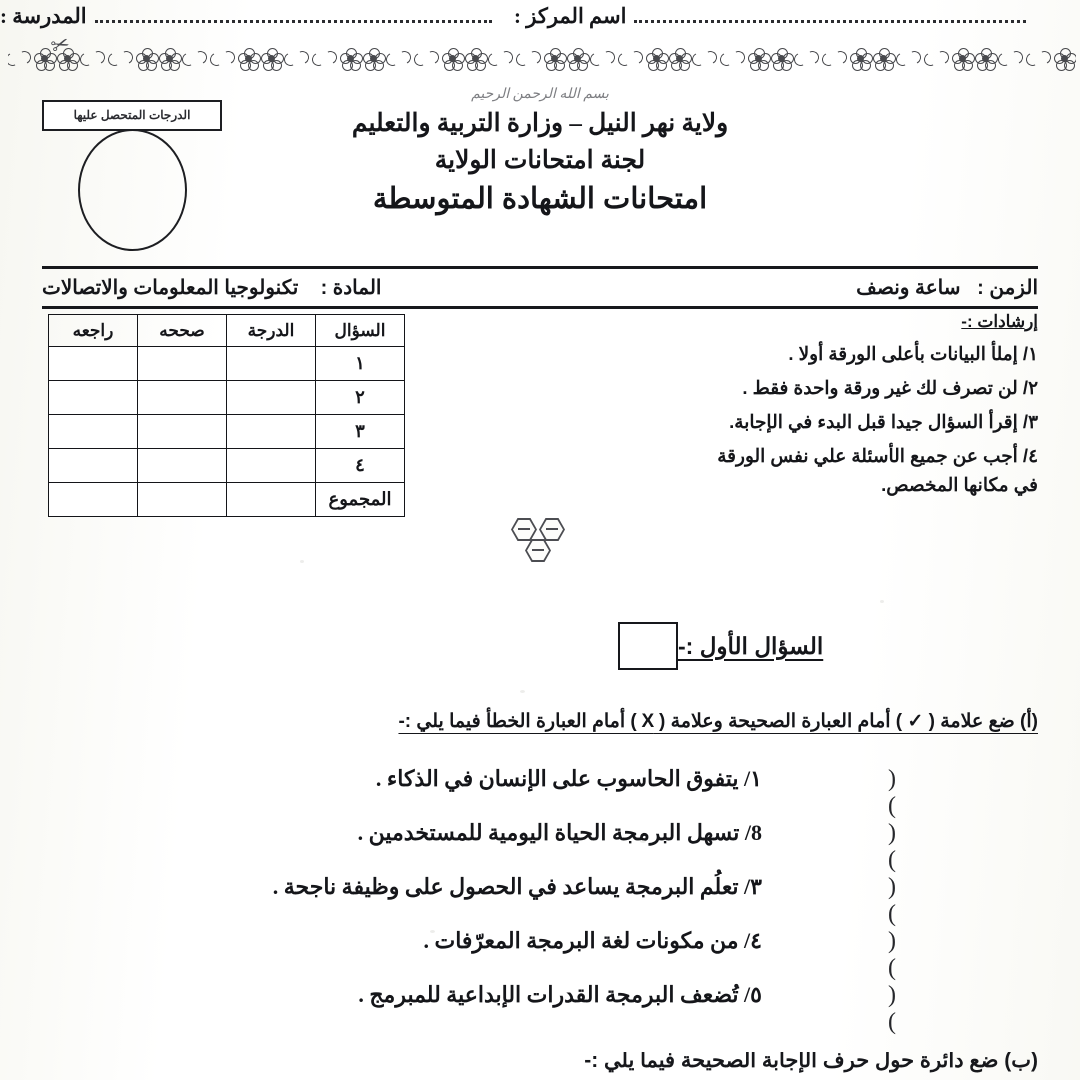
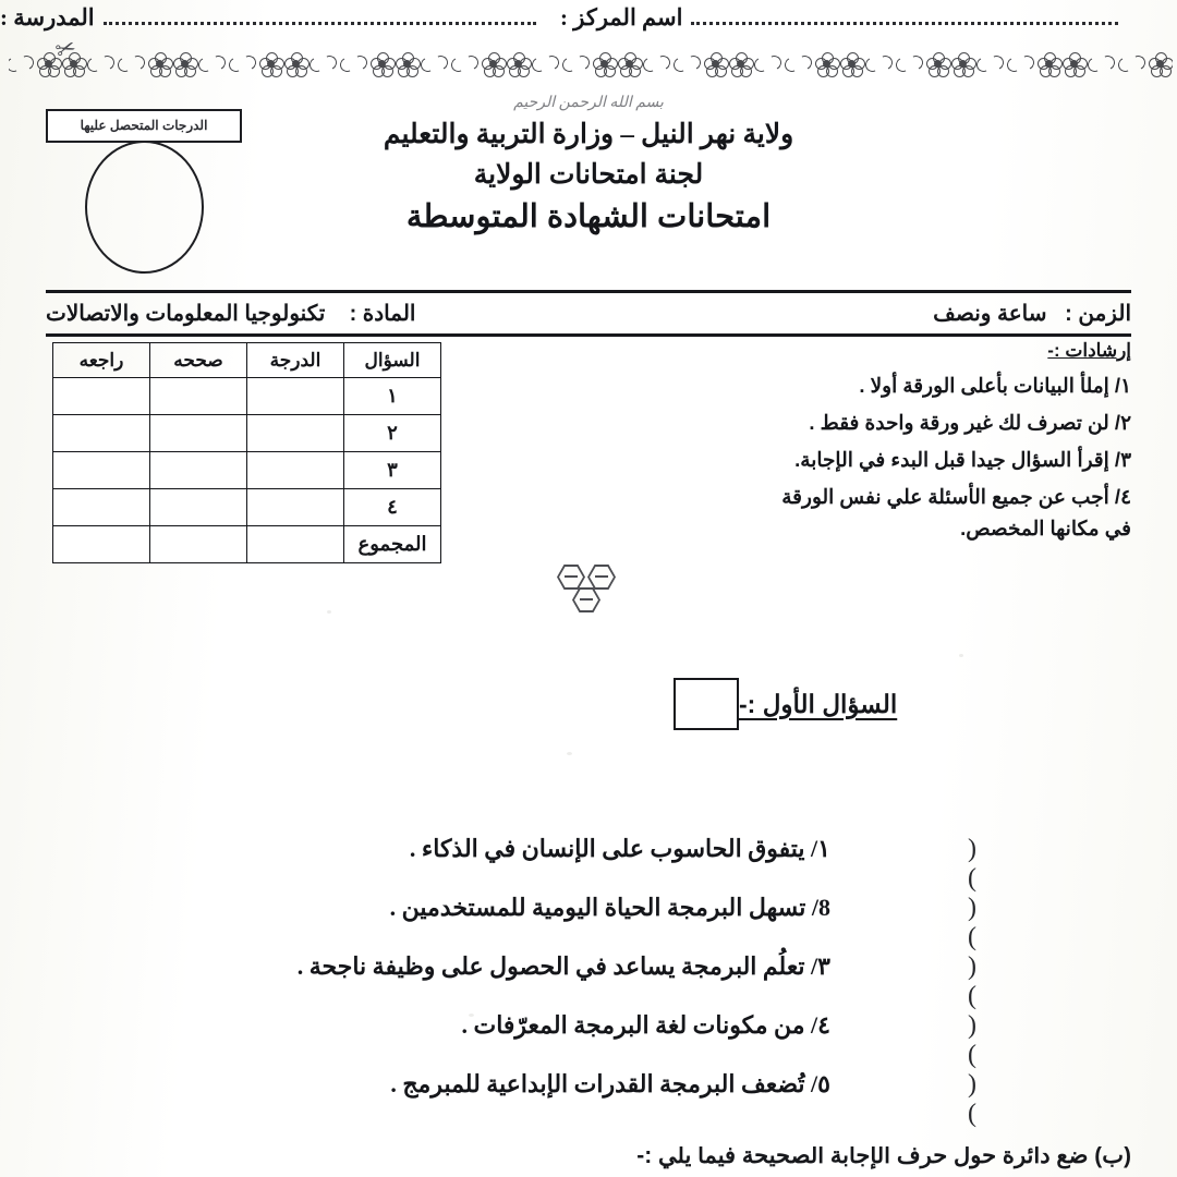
  المدرسة :
  اسم المركز :
  بسم الله الرحمن الرحيم
  ولاية نهر النيل – وزارة التربية والتعليم
  لجنة امتحانات الولاية
  امتحانات الشهادة المتوسطة
  الدرجات المتحصل عليها
  المادة : تكنولوجيا المعلومات والاتصالات
  الزمن : ساعة ونصف
  السؤال	الدرجة	صححه	راجعه
  ١
  ٢
  ٣
  ٤
  المجموع
  إرشادات :-
  ١/ إملأ البيانات بأعلى الورقة أولا .
  ٢/ لن تصرف لك غير ورقة واحدة فقط .
  ٣/ إقرأ السؤال جيدا قبل البدء في الإجابة.
  ٤/ أجب عن جميع الأسئلة علي نفس الورقة
  في مكانها المخصص.
  السؤال الأول :-
- (أ) ضع علامة ( ✓ ) أمام العبارة الصحيحة وعلامة ( X ) أمام العبارة الخطأ فيما يلي :-
  ١/ يتفوق الحاسوب على الإنسان في الذكاء .
  ( )
  8/ تسهل البرمجة الحياة اليومية للمستخدمين .
  ( )
  ٣/ تعلُم البرمجة يساعد في الحصول على وظيفة ناجحة .
  ( )
  ٤/ من مكونات لغة البرمجة المعرّفات .
  ( )
  ٥/ تُضعف البرمجة القدرات الإبداعية للمبرمج .
  ( )
  (ب) ضع دائرة حول حرف الإجابة الصحيحة فيما يلي :-
